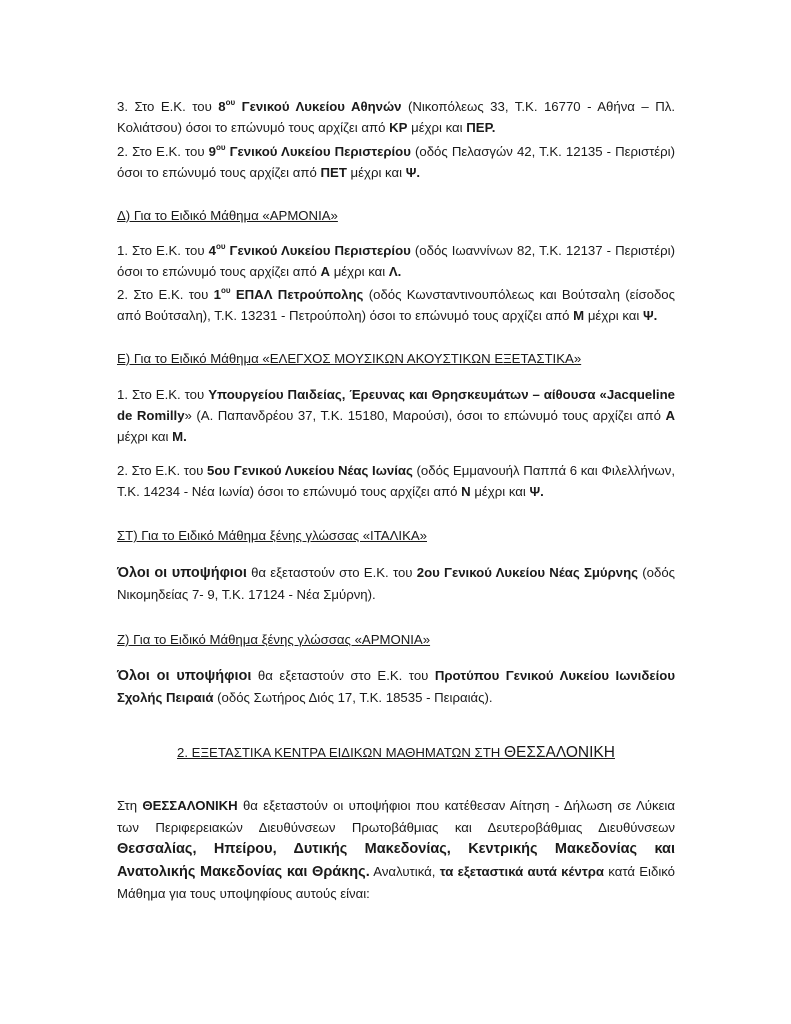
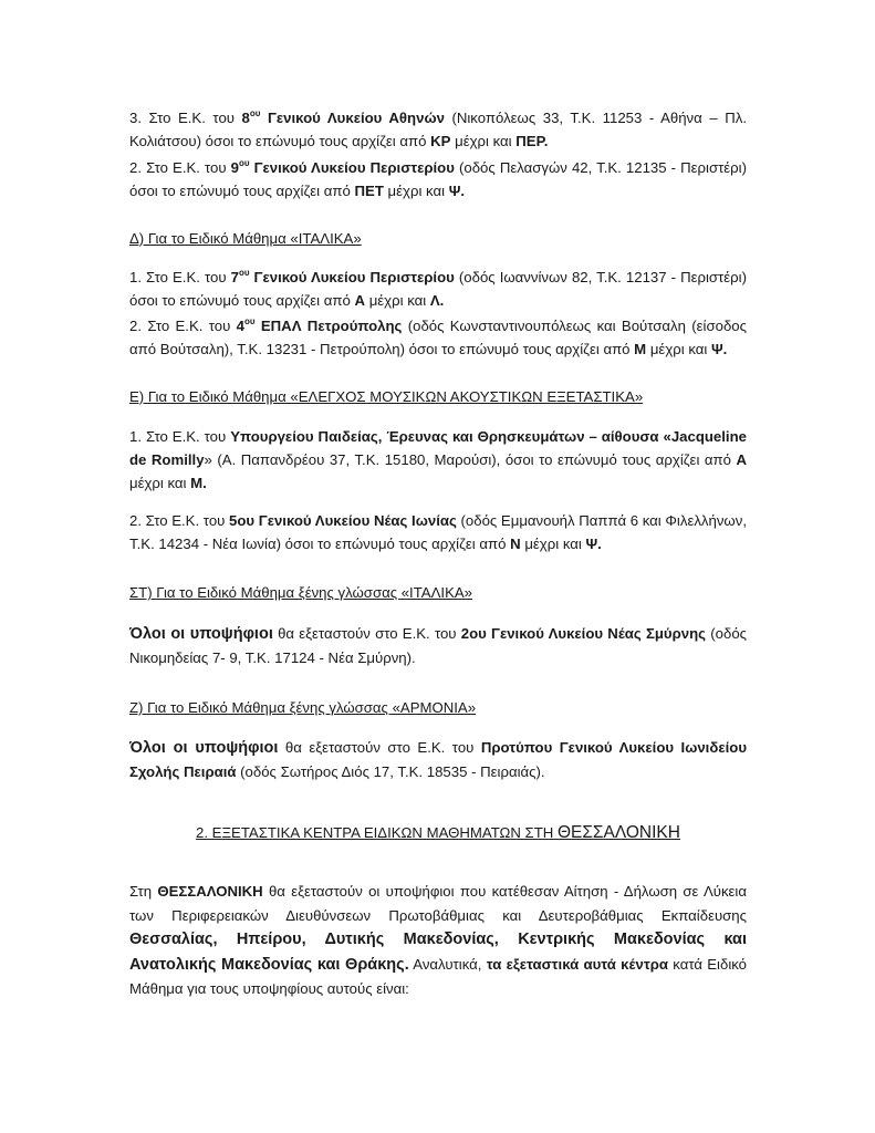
- 3. Στο Ε.Κ. του 8ου Γενικού Λυκείου Αθηνών (Νικοπόλεως 33, Τ.Κ. 16770 - Αθήνα – Πλ. Κολιάτσου) όσοι το επώνυμό τους αρχίζει από ΚΡ μέχρι και ΠΕΡ.
+ 3. Στο Ε.Κ. του 8ου Γενικού Λυκείου Αθηνών (Νικοπόλεως 33, Τ.Κ. 11253 - Αθήνα – Πλ. Κολιάτσου) όσοι το επώνυμό τους αρχίζει από ΚΡ μέχρι και ΠΕΡ.
  2. Στο Ε.Κ. του 9ου Γενικού Λυκείου Περιστερίου (οδός Πελασγών 42, Τ.Κ. 12135 - Περιστέρι) όσοι το επώνυμό τους αρχίζει από ΠΕΤ μέχρι και Ψ.
- Δ) Για το Ειδικό Μάθημα «ΑΡΜΟΝΙΑ»
+ Δ) Για το Ειδικό Μάθημα «ΙΤΑΛΙΚΑ»
- 1. Στο Ε.Κ. του 4ου Γενικού Λυκείου Περιστερίου (οδός Ιωαννίνων 82, Τ.Κ. 12137 - Περιστέρι) όσοι το επώνυμό τους αρχίζει από Α μέχρι και Λ.
+ 1. Στο Ε.Κ. του 7ου Γενικού Λυκείου Περιστερίου (οδός Ιωαννίνων 82, Τ.Κ. 12137 - Περιστέρι) όσοι το επώνυμό τους αρχίζει από Α μέχρι και Λ.
- 2. Στο Ε.Κ. του 1ου ΕΠΑΛ Πετρούπολης (οδός Κωνσταντινουπόλεως και Βούτσαλη (είσοδος από Βούτσαλη), Τ.Κ. 13231 - Πετρούπολη) όσοι το επώνυμό τους αρχίζει από Μ μέχρι και Ψ.
+ 2. Στο Ε.Κ. του 4ου ΕΠΑΛ Πετρούπολης (οδός Κωνσταντινουπόλεως και Βούτσαλη (είσοδος από Βούτσαλη), Τ.Κ. 13231 - Πετρούπολη) όσοι το επώνυμό τους αρχίζει από Μ μέχρι και Ψ.
  Ε) Για το Ειδικό Μάθημα «ΕΛΕΓΧΟΣ ΜΟΥΣΙΚΩΝ ΑΚΟΥΣΤΙΚΩΝ ΕΞΕΤΑΣΤΙΚΑ»
  1. Στο Ε.Κ. του Υπουργείου Παιδείας, Έρευνας και Θρησκευμάτων – αίθουσα «Jacqueline de Romilly» (Α. Παπανδρέου 37, Τ.Κ. 15180, Μαρούσι), όσοι το επώνυμό τους αρχίζει από Α μέχρι και Μ.
  2. Στο Ε.Κ. του 5ου Γενικού Λυκείου Νέας Ιωνίας (οδός Εμμανουήλ Παππά 6 και Φιλελλήνων, Τ.Κ. 14234 - Νέα Ιωνία) όσοι το επώνυμό τους αρχίζει από Ν μέχρι και Ψ.
  ΣΤ) Για το Ειδικό Μάθημα ξένης γλώσσας «ΙΤΑΛΙΚΑ»
  Όλοι οι υποψήφιοι θα εξεταστούν στο Ε.Κ. του 2ου Γενικού Λυκείου Νέας Σμύρνης (οδός Νικομηδείας 7- 9, Τ.Κ. 17124 - Νέα Σμύρνη).
  Ζ) Για το Ειδικό Μάθημα ξένης γλώσσας «ΑΡΜΟΝΙΑ»
  Όλοι οι υποψήφιοι θα εξεταστούν στο Ε.Κ. του Προτύπου Γενικού Λυκείου Ιωνιδείου Σχολής Πειραιά (οδός Σωτήρος Διός 17, Τ.Κ. 18535 - Πειραιάς).
  2. ΕΞΕΤΑΣΤΙΚΑ ΚΕΝΤΡΑ ΕΙΔΙΚΩΝ ΜΑΘΗΜΑΤΩΝ ΣΤΗ ΘΕΣΣΑΛΟΝΙΚΗ
- Στη ΘΕΣΣΑΛΟΝΙΚΗ θα εξεταστούν οι υποψήφιοι που κατέθεσαν Αίτηση - Δήλωση σε Λύκεια των Περιφερειακών Διευθύνσεων Πρωτοβάθμιας και Δευτεροβάθμιας Διευθύνσεων Θεσσαλίας, Ηπείρου, Δυτικής Μακεδονίας, Κεντρικής Μακεδονίας και Ανατολικής Μακεδονίας και Θράκης. Αναλυτικά, τα εξεταστικά αυτά κέντρα κατά Ειδικό Μάθημα για τους υποψηφίους αυτούς είναι:
+ Στη ΘΕΣΣΑΛΟΝΙΚΗ θα εξεταστούν οι υποψήφιοι που κατέθεσαν Αίτηση - Δήλωση σε Λύκεια των Περιφερειακών Διευθύνσεων Πρωτοβάθμιας και Δευτεροβάθμιας Εκπαίδευσης Θεσσαλίας, Ηπείρου, Δυτικής Μακεδονίας, Κεντρικής Μακεδονίας και Ανατολικής Μακεδονίας και Θράκης. Αναλυτικά, τα εξεταστικά αυτά κέντρα κατά Ειδικό Μάθημα για τους υποψηφίους αυτούς είναι:
